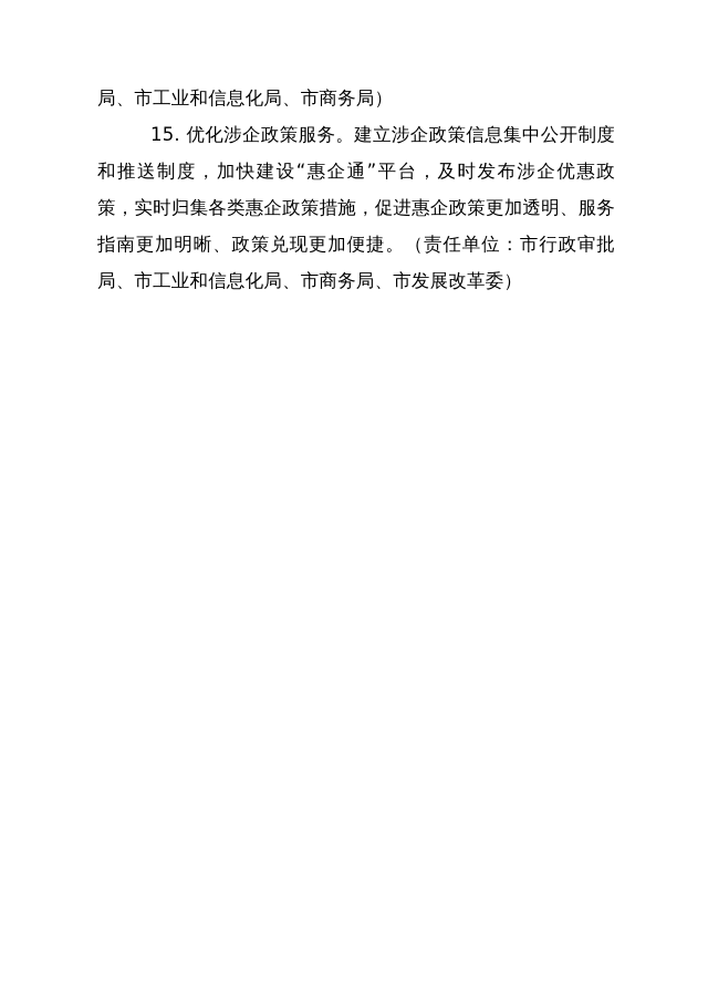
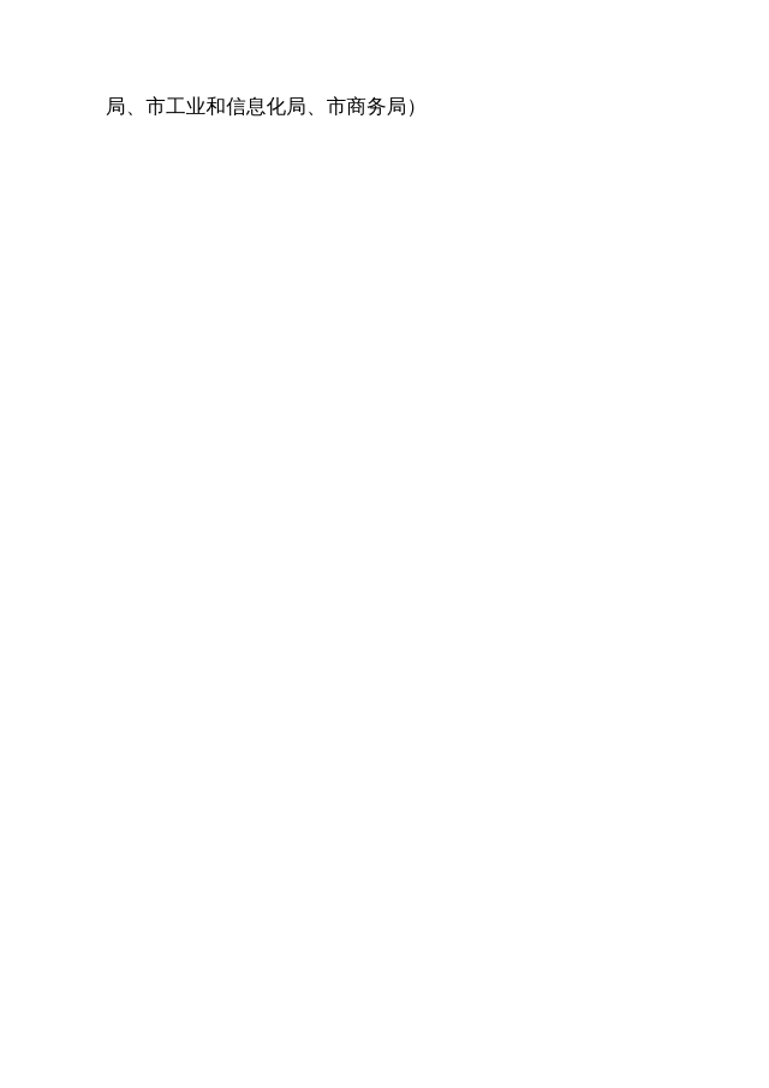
  局、市工业和信息化局、市商务局）
- 15. 优化涉企政策服务。建立涉企政策信息集中公开制度和推送制度，加快建设“惠企通”平台，及时发布涉企优惠政策，实时归集各类惠企政策措施，促进惠企政策更加透明、服务指南更加明晰、政策兑现更加便捷。（责任单位：市行政审批局、市工业和信息化局、市商务局、市发展改革委）
